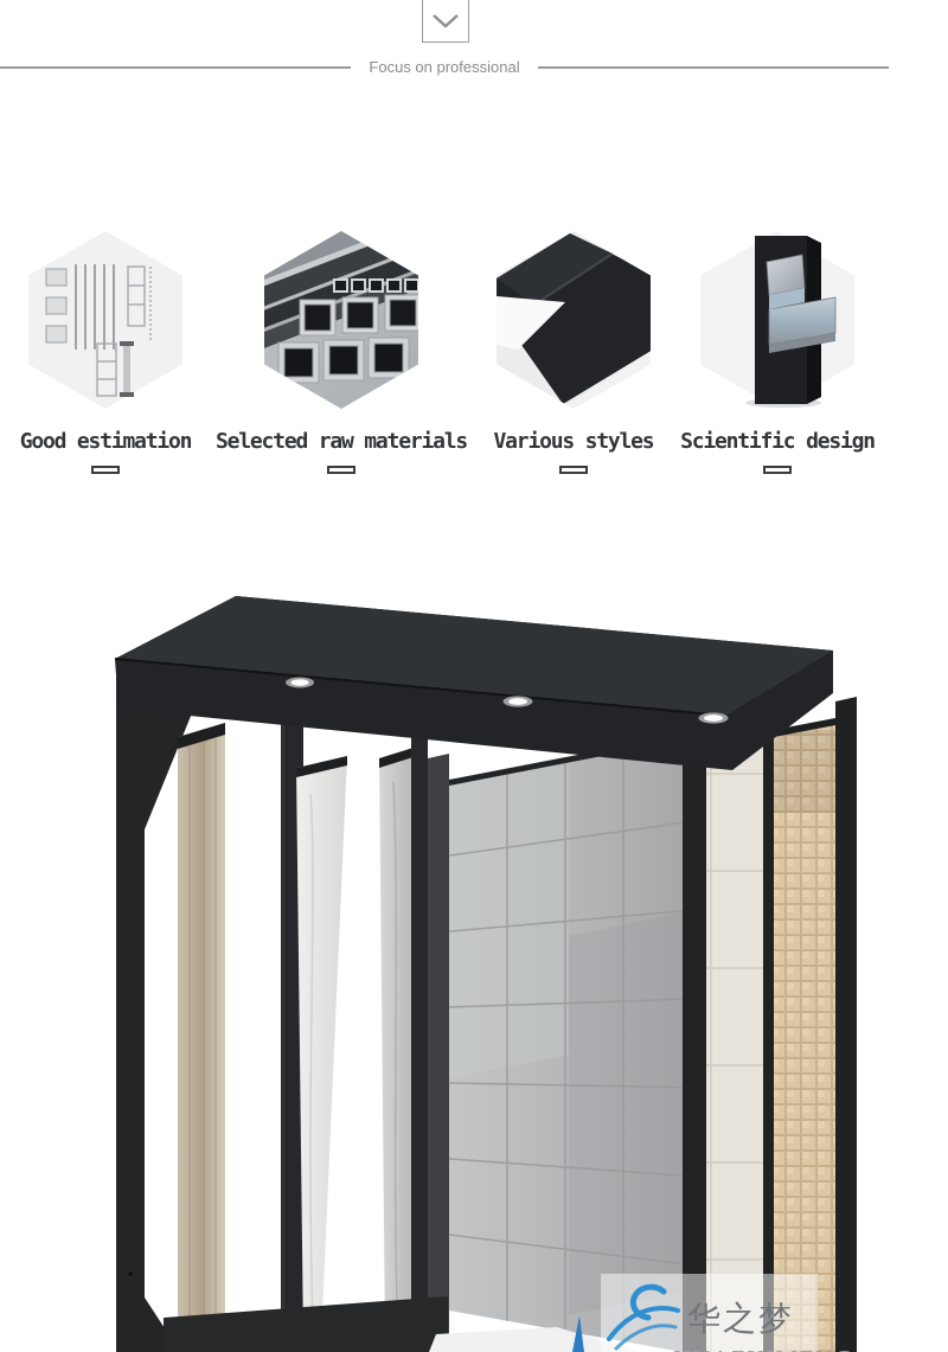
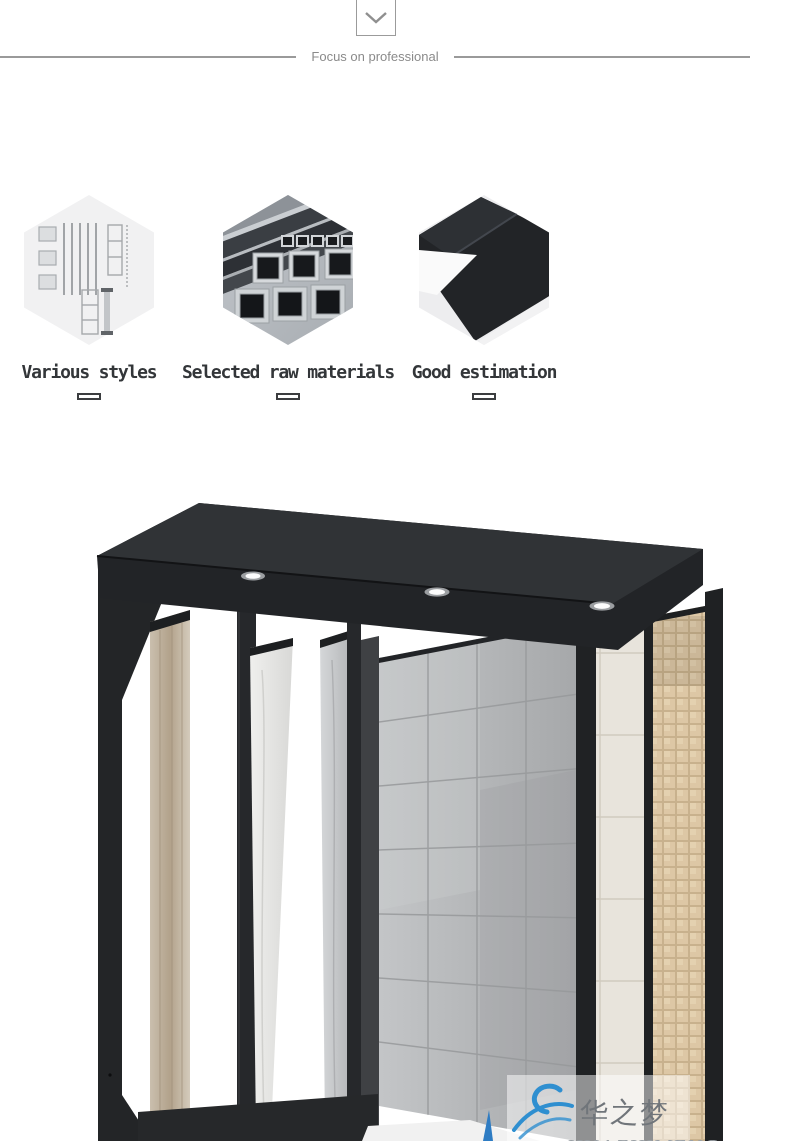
  Focus on professional
- Good estimation
+ Various styles
  Selected raw materials
- Various styles
+ Good estimation
- Scientific design
  华之梦
